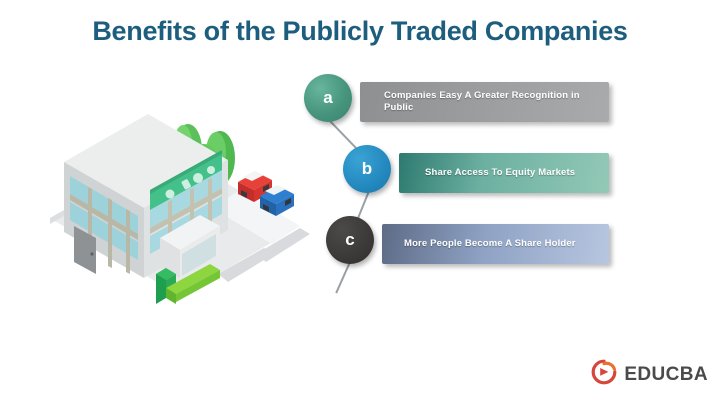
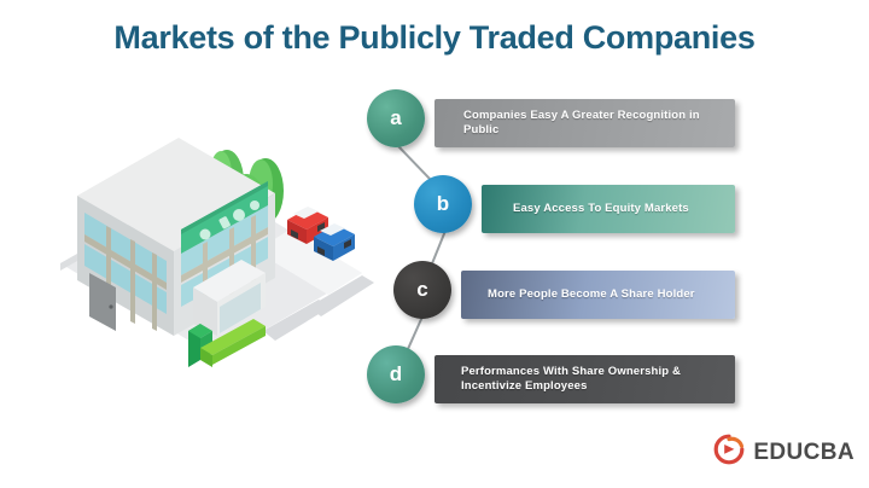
- Benefits of the Publicly Traded Companies
+ Markets of the Publicly Traded Companies
  Companies Easy A Greater Recognition in Public
  a
- Share Access To Equity Markets
+ Easy Access To Equity Markets
  b
  More People Become A Share Holder
  c
+ Performances With Share Ownership & Incentivize Employees
+ d
  EDUCBA
